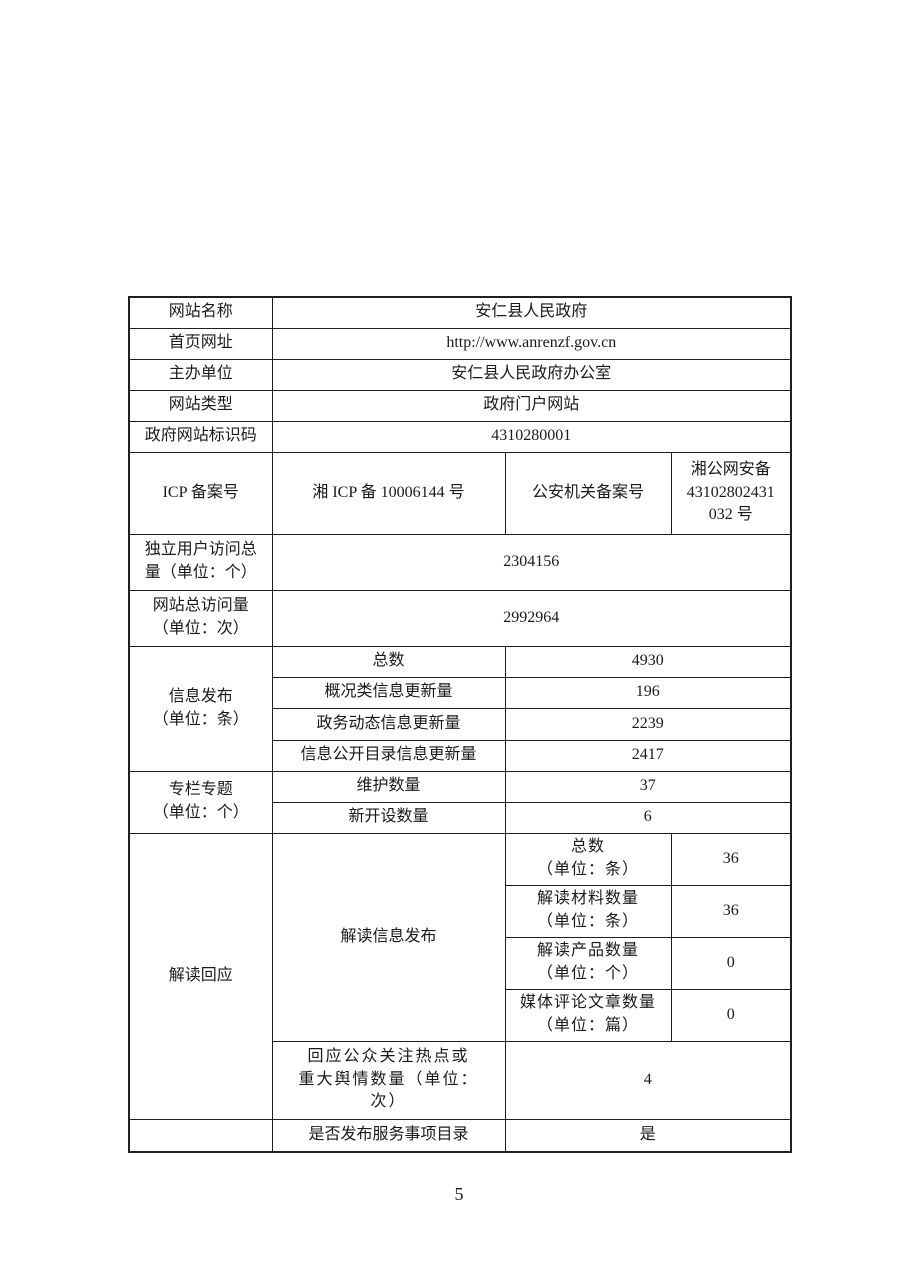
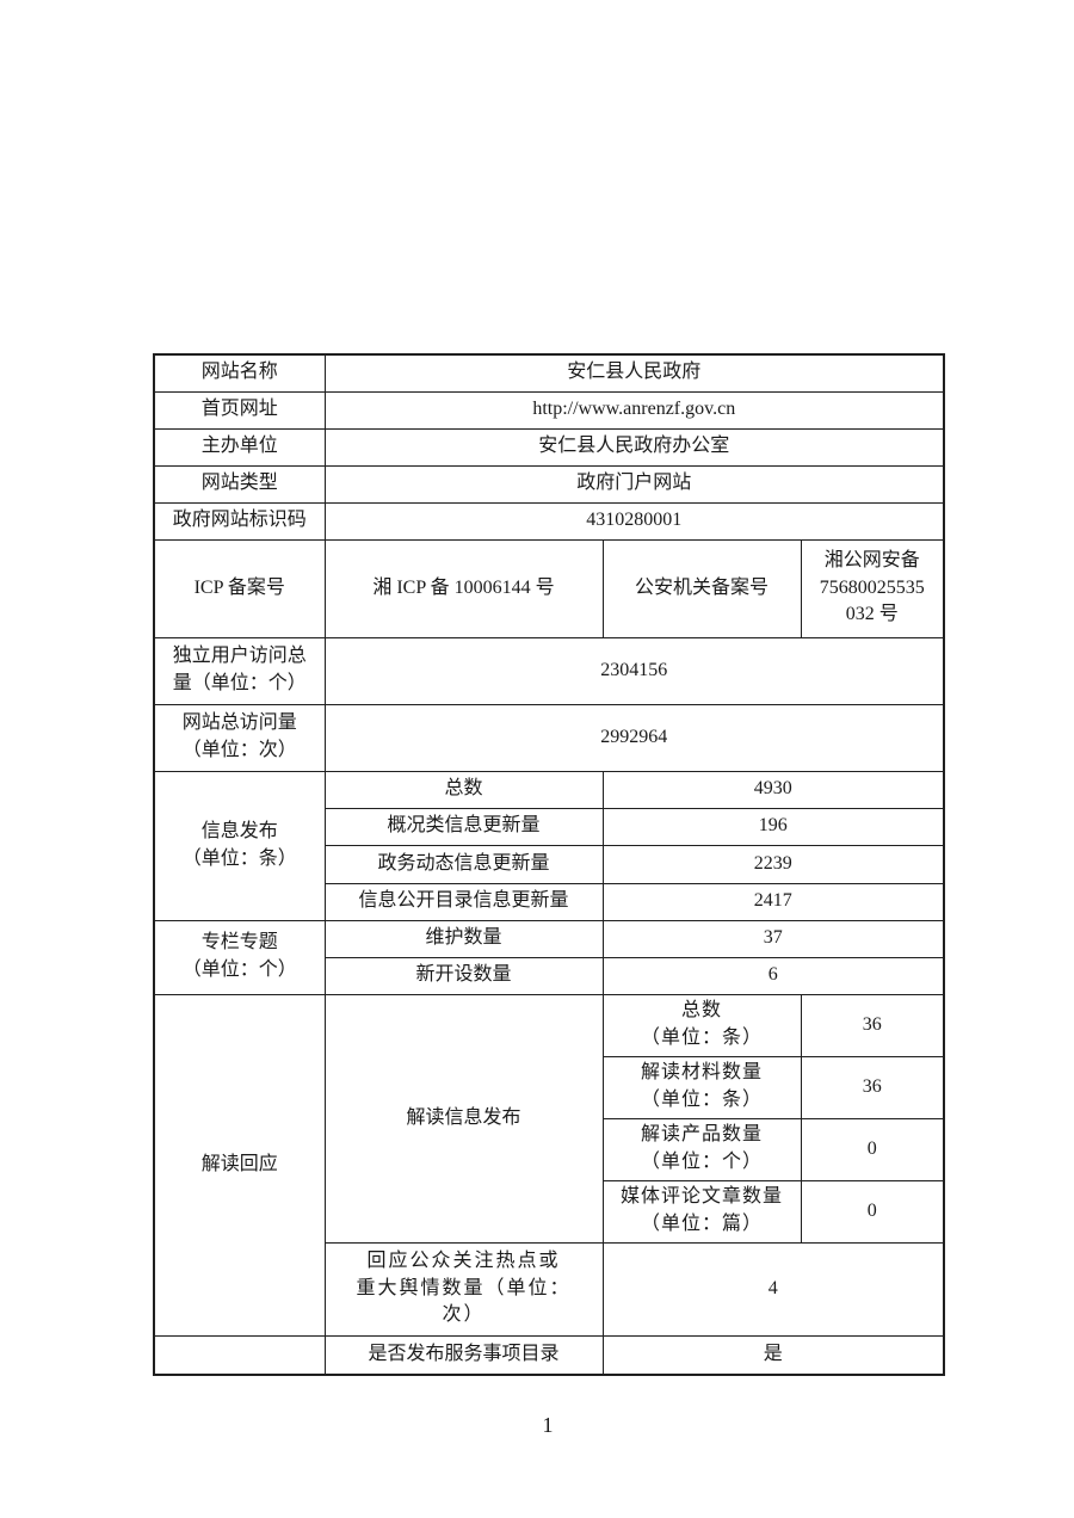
  网站名称	安仁县人民政府
  首页网址	http://www.anrenzf.gov.cn
  主办单位	安仁县人民政府办公室
  网站类型	政府门户网站
  政府网站标识码	4310280001
- ICP 备案号	湘 ICP 备 10006144 号	公安机关备案号	湘公网安备 43102802431 032 号
+ ICP 备案号	湘 ICP 备 10006144 号	公安机关备案号	湘公网安备 75680025535 032 号
  独立用户访问总 量（单位：个）	2304156
  网站总访问量 （单位：次）	2992964
  信息发布 （单位：条）	总数	4930
  概况类信息更新量	196
  政务动态信息更新量	2239
  信息公开目录信息更新量	2417
  专栏专题 （单位：个）	维护数量	37
  新开设数量	6
  解读回应	解读信息发布	总数 （单位：条）	36
  解读材料数量 （单位：条）	36
  解读产品数量 （单位：个）	0
  媒体评论文章数量 （单位：篇）	0
  回应公众关注热点或 重大舆情数量（单位： 次）	4
  	是否发布服务事项目录	是
- 5
+ 1
